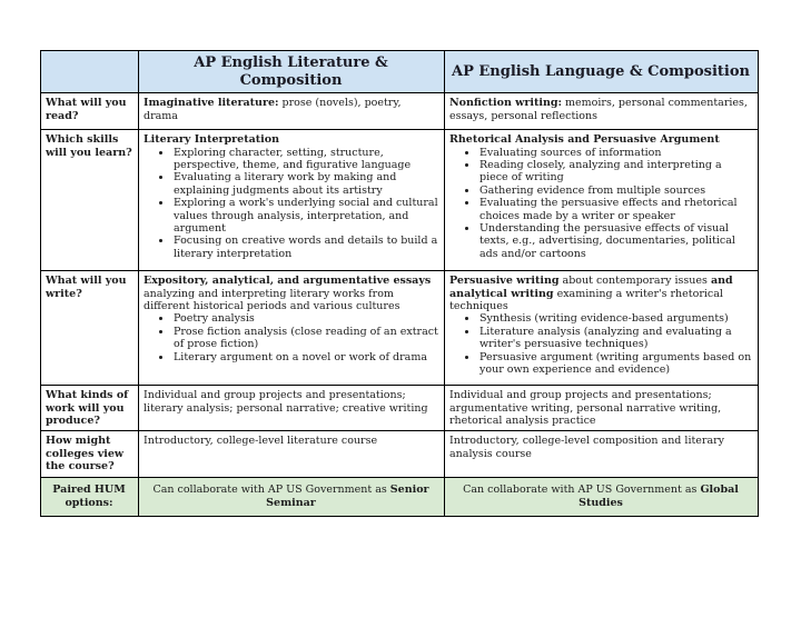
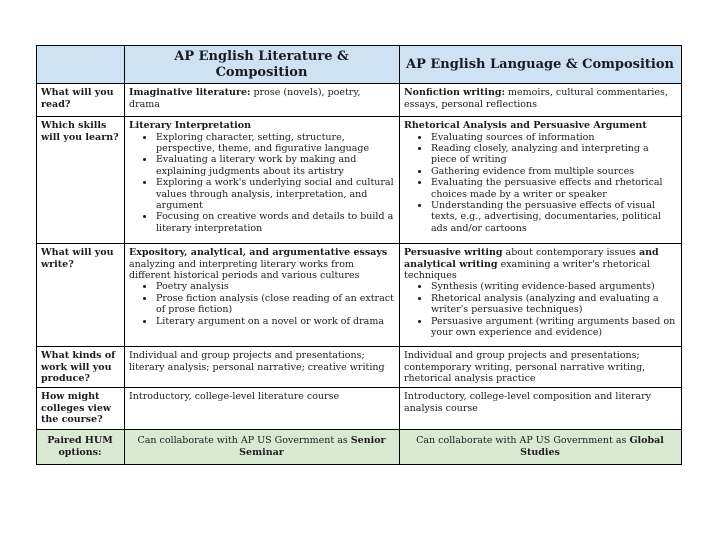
  	AP English Literature & Composition	AP English Language & Composition
- What will you read?	Imaginative literature: prose (novels), poetry, drama	Nonfiction writing: memoirs, personal commentaries, essays, personal reflections
+ What will you read?	Imaginative literature: prose (novels), poetry, drama	Nonfiction writing: memoirs, cultural commentaries, essays, personal reflections
  Which skills will you learn?	Literary Interpretation Exploring character, setting, structure, perspective, theme, and figurative language Evaluating a literary work by making and explaining judgments about its artistry Exploring a work's underlying social and cultural values through analysis, interpretation, and argument Focusing on creative words and details to build a literary interpretation	Rhetorical Analysis and Persuasive Argument Evaluating sources of information Reading closely, analyzing and interpreting a piece of writing Gathering evidence from multiple sources Evaluating the persuasive effects and rhetorical choices made by a writer or speaker Understanding the persuasive effects of visual texts, e.g., advertising, documentaries, political ads and/or cartoons
- What will you write?	Expository, analytical, and argumentative essays analyzing and interpreting literary works from different historical periods and various cultures Poetry analysis Prose fiction analysis (close reading of an extract of prose fiction) Literary argument on a novel or work of drama	Persuasive writing about contemporary issues and analytical writing examining a writer's rhetorical techniques Synthesis (writing evidence-based arguments) Literature analysis (analyzing and evaluating a writer's persuasive techniques) Persuasive argument (writing arguments based on your own experience and evidence)
+ What will you write?	Expository, analytical, and argumentative essays analyzing and interpreting literary works from different historical periods and various cultures Poetry analysis Prose fiction analysis (close reading of an extract of prose fiction) Literary argument on a novel or work of drama	Persuasive writing about contemporary issues and analytical writing examining a writer's rhetorical techniques Synthesis (writing evidence-based arguments) Rhetorical analysis (analyzing and evaluating a writer's persuasive techniques) Persuasive argument (writing arguments based on your own experience and evidence)
- What kinds of work will you produce?	Individual and group projects and presentations; literary analysis; personal narrative; creative writing	Individual and group projects and presentations; argumentative writing, personal narrative writing, rhetorical analysis practice
+ What kinds of work will you produce?	Individual and group projects and presentations; literary analysis; personal narrative; creative writing	Individual and group projects and presentations; contemporary writing, personal narrative writing, rhetorical analysis practice
  How might colleges view the course?	Introductory, college-level literature course	Introductory, college-level composition and literary analysis course
  Paired HUM options:	Can collaborate with AP US Government as Senior Seminar	Can collaborate with AP US Government as Global Studies
